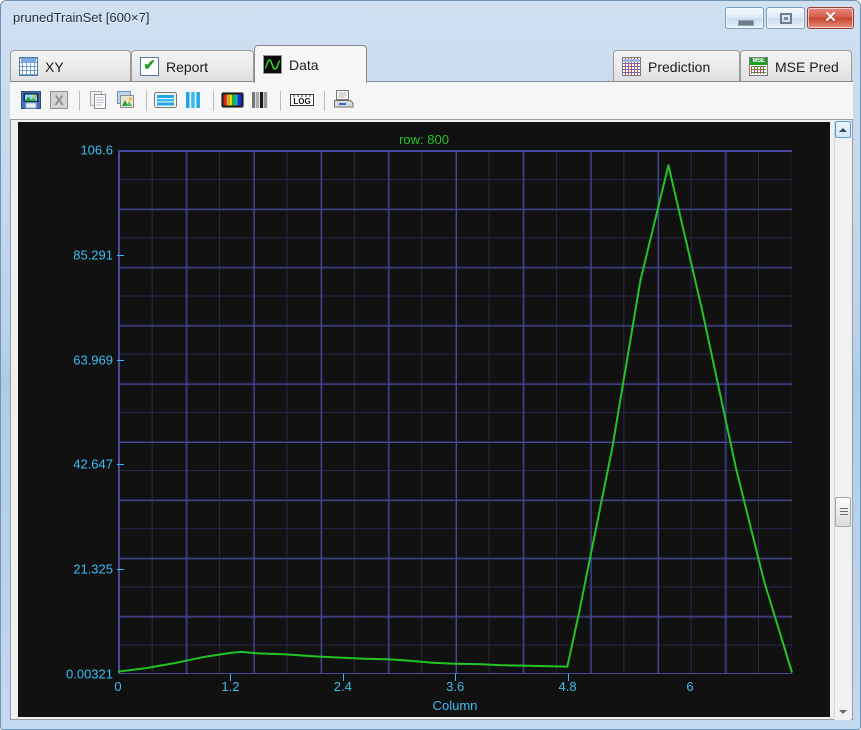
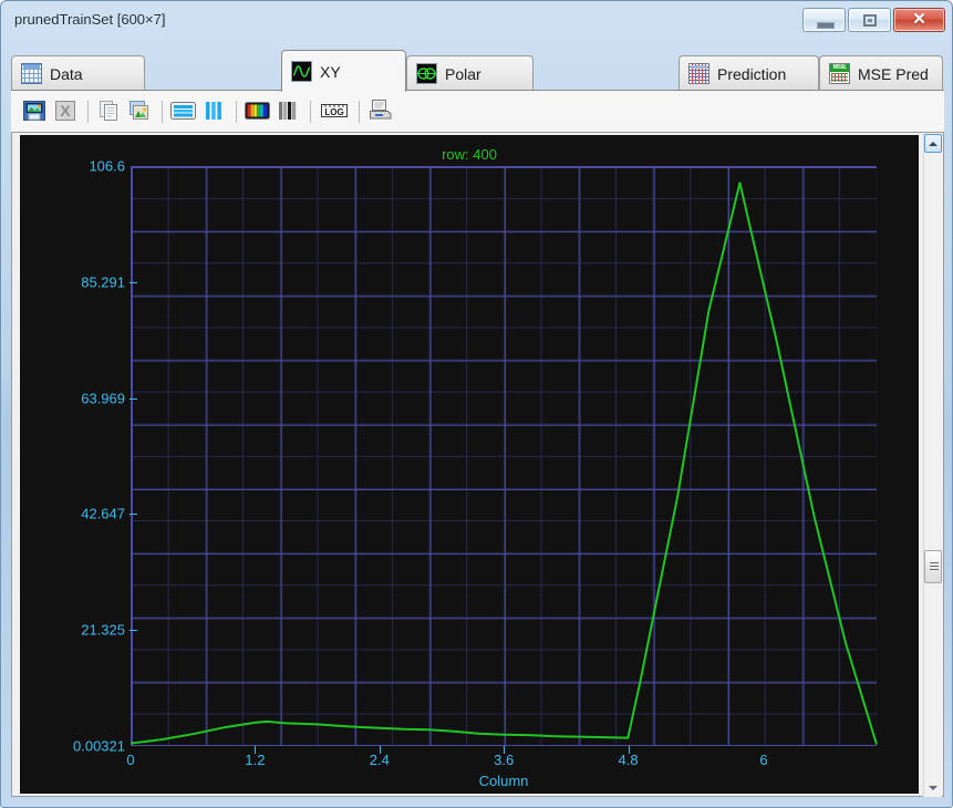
  prunedTrainSet [600×7]
  ✕
- XY
+ Data
- ✔
- Report
- Data
+ XY
+ Polar
  Prediction
  MSE Pred
  X
  LOG
- row: 800
+ row: 400
  106.6
  85.291
  63.969
  42.647
  21.325
  0.00321
  0
  1.2
  2.4
  3.6
  4.8
  6
  Column
